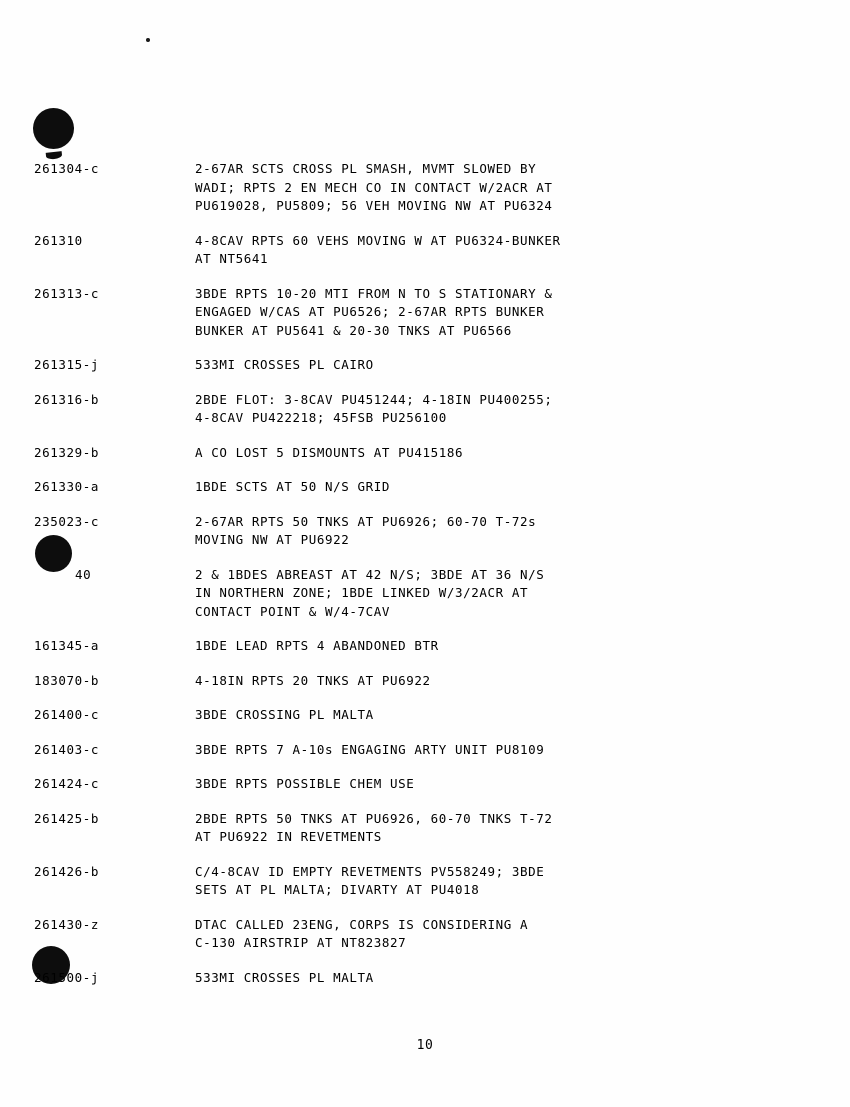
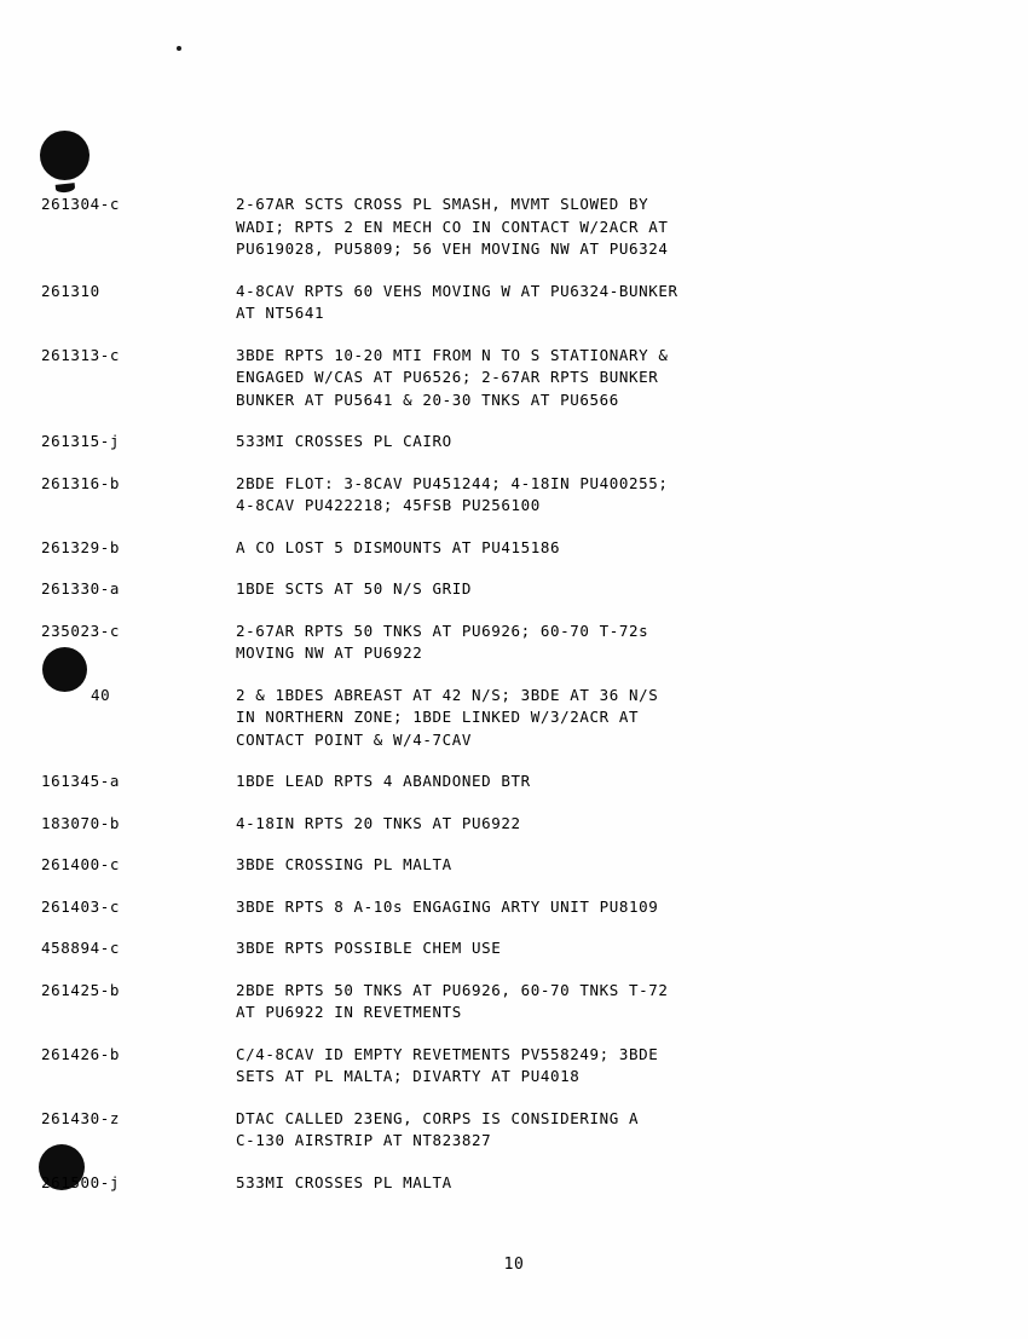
  261304-c
  2-67AR SCTS CROSS PL SMASH, MVMT SLOWED BY
  WADI; RPTS 2 EN MECH CO IN CONTACT W/2ACR AT
  PU619028, PU5809; 56 VEH MOVING NW AT PU6324
  261310
  4-8CAV RPTS 60 VEHS MOVING W AT PU6324-BUNKER
  AT NT5641
  261313-c
  3BDE RPTS 10-20 MTI FROM N TO S STATIONARY &
  ENGAGED W/CAS AT PU6526; 2-67AR RPTS BUNKER
  BUNKER AT PU5641 & 20-30 TNKS AT PU6566
  261315-j
  533MI CROSSES PL CAIRO
  261316-b
  2BDE FLOT: 3-8CAV PU451244; 4-18IN PU400255;
  4-8CAV PU422218; 45FSB PU256100
  261329-b
  A CO LOST 5 DISMOUNTS AT PU415186
  261330-a
  1BDE SCTS AT 50 N/S GRID
  235023-c
  2-67AR RPTS 50 TNKS AT PU6926; 60-70 T-72s
  MOVING NW AT PU6922
  40
  2 & 1BDES ABREAST AT 42 N/S; 3BDE AT 36 N/S
  IN NORTHERN ZONE; 1BDE LINKED W/3/2ACR AT
  CONTACT POINT & W/4-7CAV
  161345-a
  1BDE LEAD RPTS 4 ABANDONED BTR
  183070-b
  4-18IN RPTS 20 TNKS AT PU6922
  261400-c
  3BDE CROSSING PL MALTA
  261403-c
- 3BDE RPTS 7 A-10s ENGAGING ARTY UNIT PU8109
+ 3BDE RPTS 8 A-10s ENGAGING ARTY UNIT PU8109
- 261424-c
+ 458894-c
  3BDE RPTS POSSIBLE CHEM USE
  261425-b
  2BDE RPTS 50 TNKS AT PU6926, 60-70 TNKS T-72
  AT PU6922 IN REVETMENTS
  261426-b
  C/4-8CAV ID EMPTY REVETMENTS PV558249; 3BDE
  SETS AT PL MALTA; DIVARTY AT PU4018
  261430-z
  DTAC CALLED 23ENG, CORPS IS CONSIDERING A
  C-130 AIRSTRIP AT NT823827
  261500-j
  533MI CROSSES PL MALTA
  10
